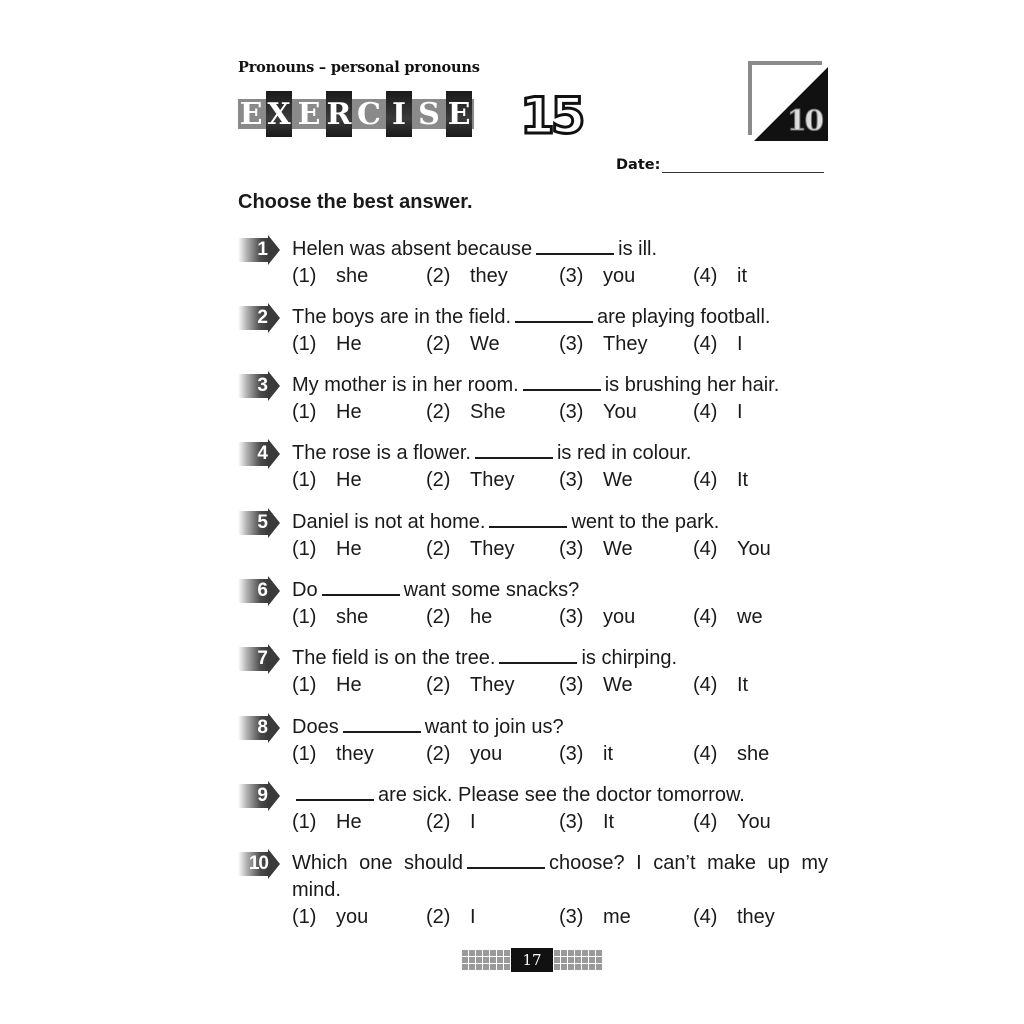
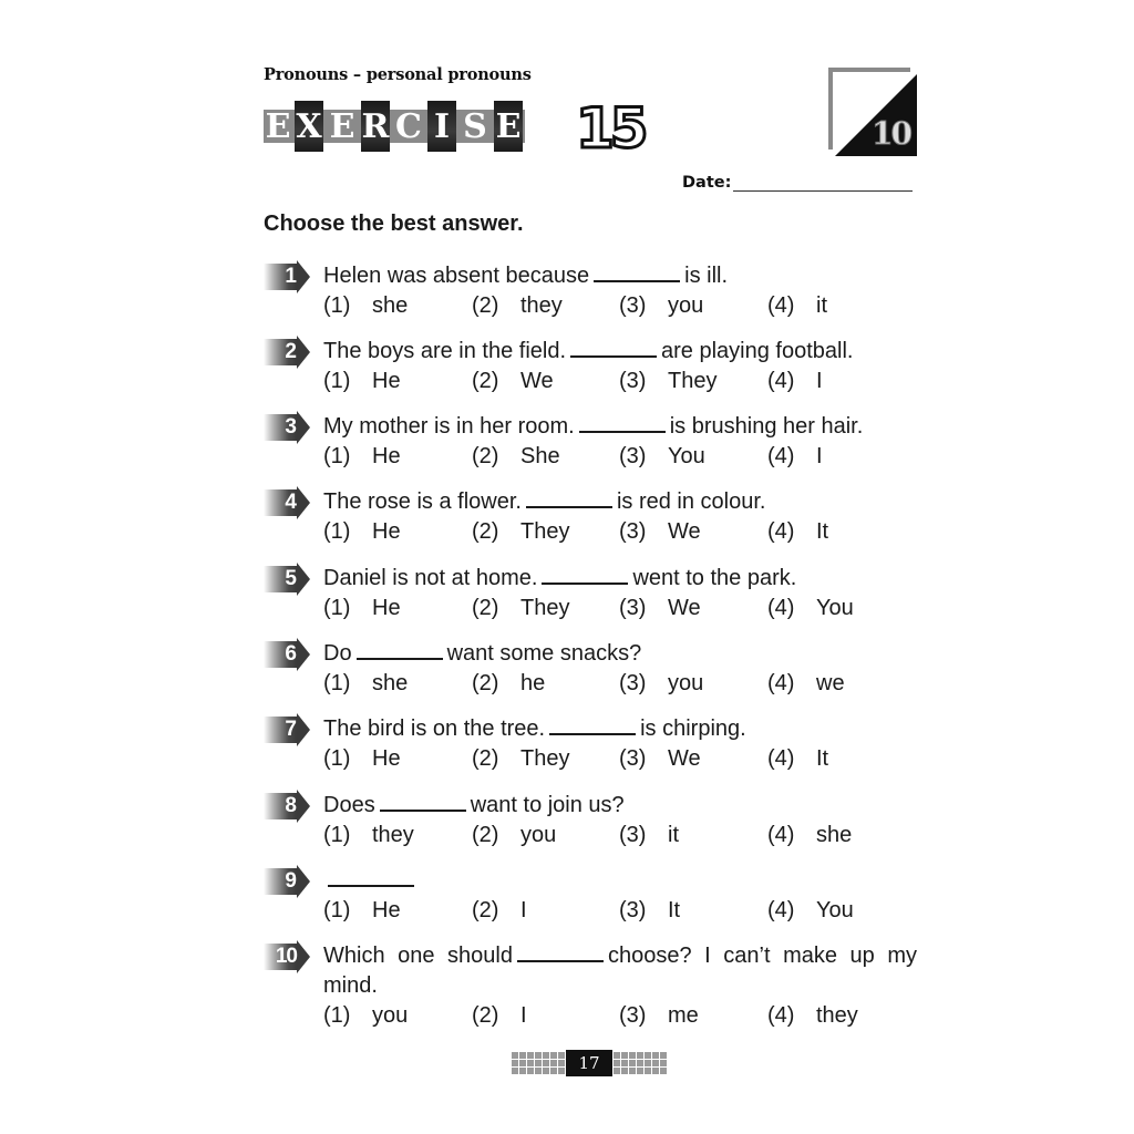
  Pronouns – personal pronouns
  E
  X
  E
  R
  C
  I
  S
  E
  15
  10
  Date:
  Choose the best answer.
  1
  Helen was absent because is ill.
  (1) she
  (2) they
  (3) you
  (4) it
  2
  The boys are in the field. are playing football.
  (1) He
  (2) We
  (3) They
  (4) I
  3
  My mother is in her room. is brushing her hair.
  (1) He
  (2) She
  (3) You
  (4) I
  4
  The rose is a flower. is red in colour.
  (1) He
  (2) They
  (3) We
  (4) It
  5
  Daniel is not at home. went to the park.
  (1) He
  (2) They
  (3) We
  (4) You
  6
  Do want some snacks?
  (1) she
  (2) he
  (3) you
  (4) we
  7
- The field is on the tree. is chirping.
+ The bird is on the tree. is chirping.
  (1) He
  (2) They
  (3) We
  (4) It
  8
  Does want to join us?
  (1) they
  (2) you
  (3) it
  (4) she
  9
- are sick. Please see the doctor tomorrow.
  (1) He
  (2) I
  (3) It
  (4) You
  10
  Which one should choose? I can’t make up my mind.
  (1) you
  (2) I
  (3) me
  (4) they
  17
